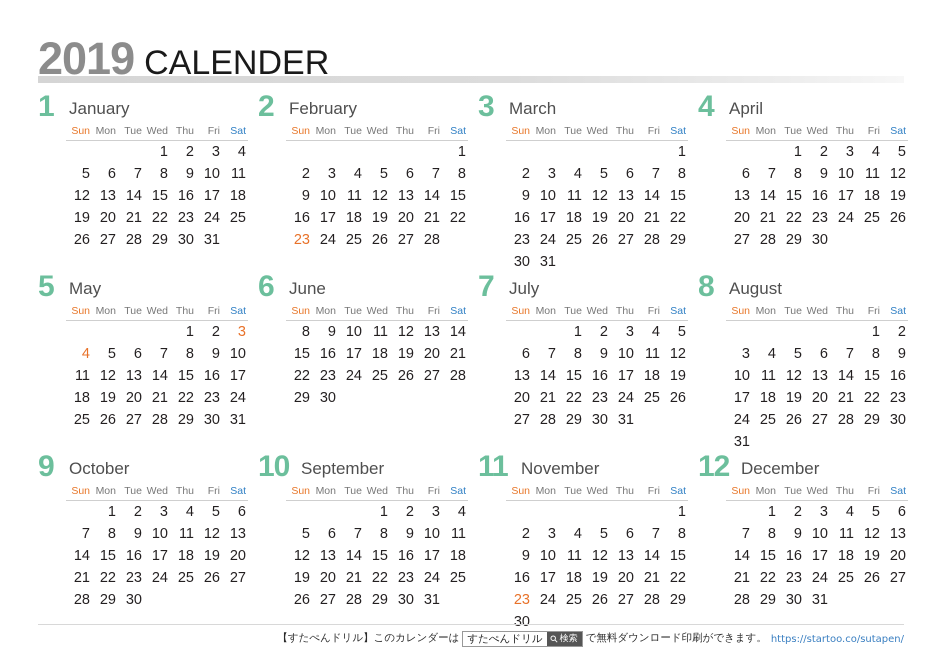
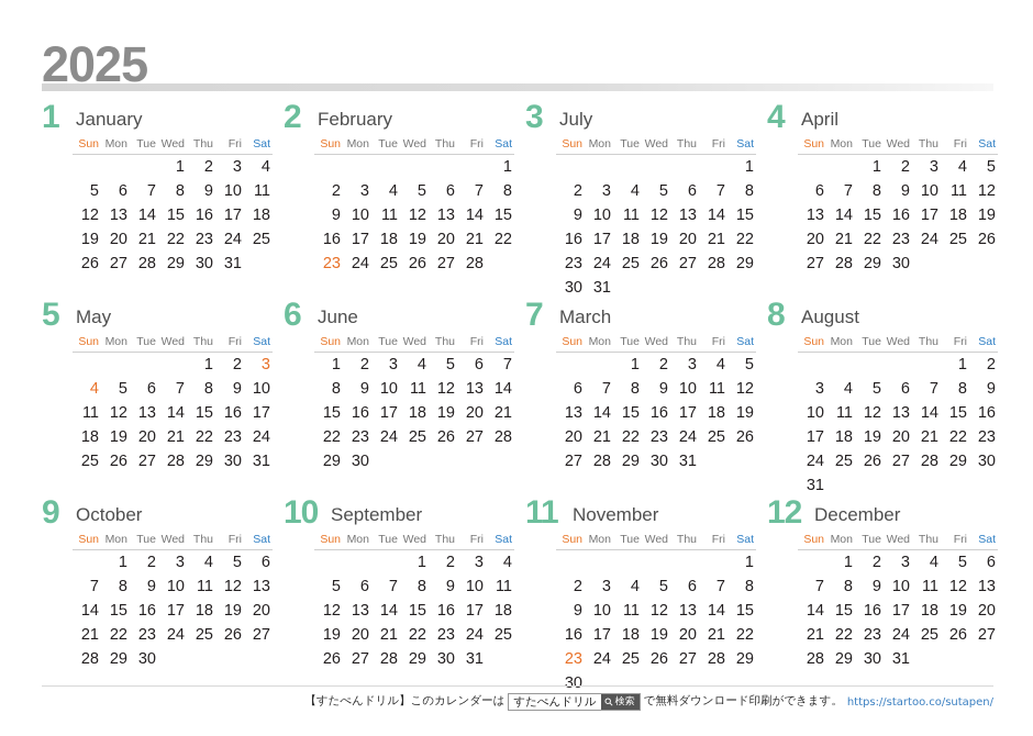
- 2019
+ 2025
- CALENDER
  1
  January
  Sun	Mon	Tue	Wed	Thu	Fri	Sat
  			1	2	3	4
  5	6	7	8	9	10	11
  12	13	14	15	16	17	18
  19	20	21	22	23	24	25
  26	27	28	29	30	31
  2
  February
  Sun	Mon	Tue	Wed	Thu	Fri	Sat
  						1
  2	3	4	5	6	7	8
  9	10	11	12	13	14	15
  16	17	18	19	20	21	22
  23	24	25	26	27	28
  3
- March
+ July
  Sun	Mon	Tue	Wed	Thu	Fri	Sat
  						1
  2	3	4	5	6	7	8
  9	10	11	12	13	14	15
  16	17	18	19	20	21	22
  23	24	25	26	27	28	29
  30	31
  4
  April
  Sun	Mon	Tue	Wed	Thu	Fri	Sat
  		1	2	3	4	5
  6	7	8	9	10	11	12
  13	14	15	16	17	18	19
  20	21	22	23	24	25	26
  27	28	29	30
  5
  May
  Sun	Mon	Tue	Wed	Thu	Fri	Sat
  				1	2	3
  4	5	6	7	8	9	10
  11	12	13	14	15	16	17
  18	19	20	21	22	23	24
  25	26	27	28	29	30	31
  6
  June
  Sun	Mon	Tue	Wed	Thu	Fri	Sat
+ 1	2	3	4	5	6	7
  8	9	10	11	12	13	14
  15	16	17	18	19	20	21
  22	23	24	25	26	27	28
  29	30
  7
- July
+ March
  Sun	Mon	Tue	Wed	Thu	Fri	Sat
  		1	2	3	4	5
  6	7	8	9	10	11	12
  13	14	15	16	17	18	19
  20	21	22	23	24	25	26
  27	28	29	30	31
  8
  August
  Sun	Mon	Tue	Wed	Thu	Fri	Sat
  					1	2
  3	4	5	6	7	8	9
  10	11	12	13	14	15	16
  17	18	19	20	21	22	23
  24	25	26	27	28	29	30
  31
  9
  October
  Sun	Mon	Tue	Wed	Thu	Fri	Sat
  	1	2	3	4	5	6
  7	8	9	10	11	12	13
  14	15	16	17	18	19	20
  21	22	23	24	25	26	27
  28	29	30
  10
  September
  Sun	Mon	Tue	Wed	Thu	Fri	Sat
  			1	2	3	4
  5	6	7	8	9	10	11
  12	13	14	15	16	17	18
  19	20	21	22	23	24	25
  26	27	28	29	30	31
  11
  November
  Sun	Mon	Tue	Wed	Thu	Fri	Sat
  						1
  2	3	4	5	6	7	8
  9	10	11	12	13	14	15
  16	17	18	19	20	21	22
  23	24	25	26	27	28	29
  30
  12
  December
  Sun	Mon	Tue	Wed	Thu	Fri	Sat
  	1	2	3	4	5	6
  7	8	9	10	11	12	13
  14	15	16	17	18	19	20
  21	22	23	24	25	26	27
  28	29	30	31
  【すたぺんドリル】このカレンダーは
  すたぺんドリル
  検索
  で無料ダウンロード印刷ができます。
  https://startoo.co/sutapen/
